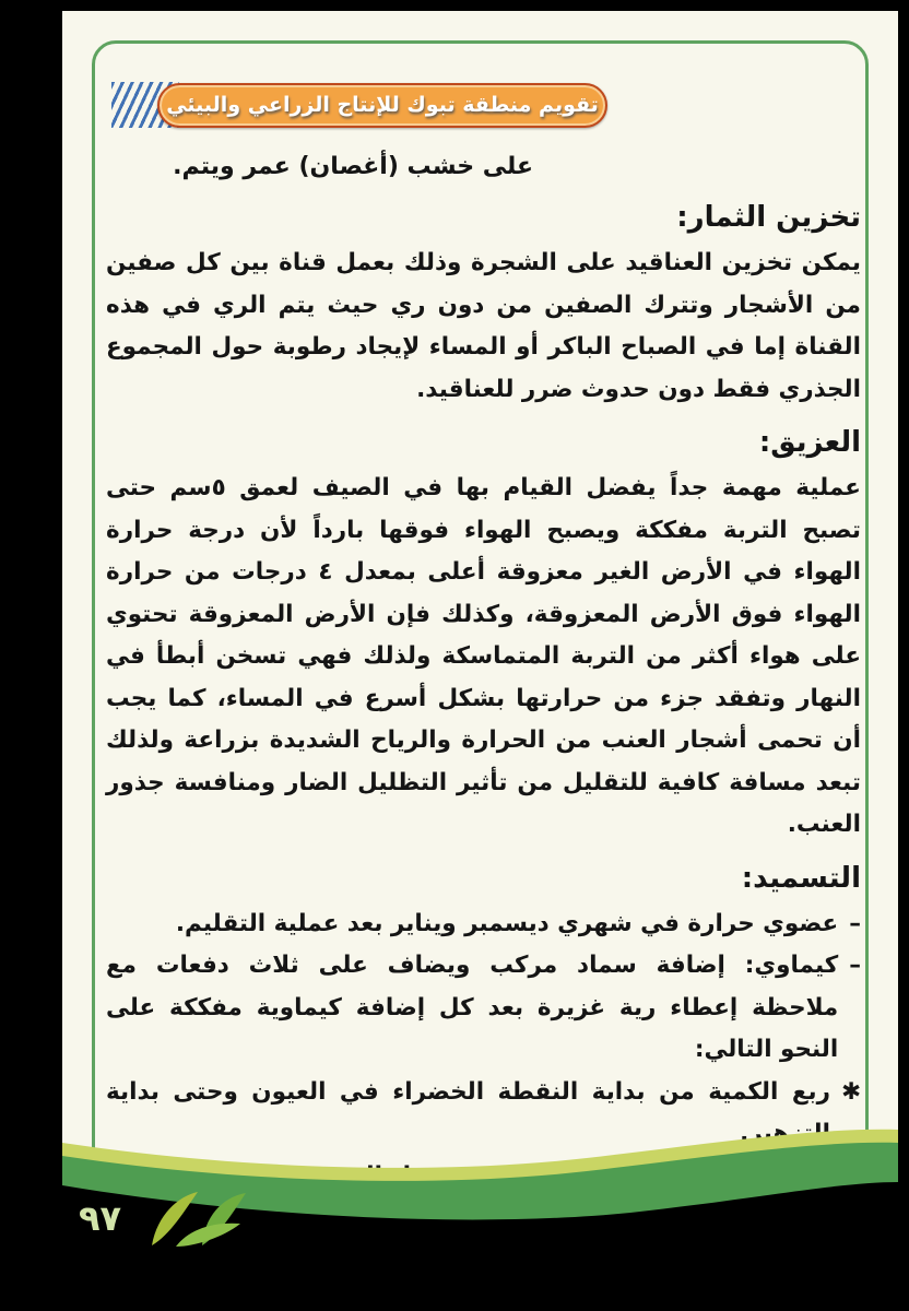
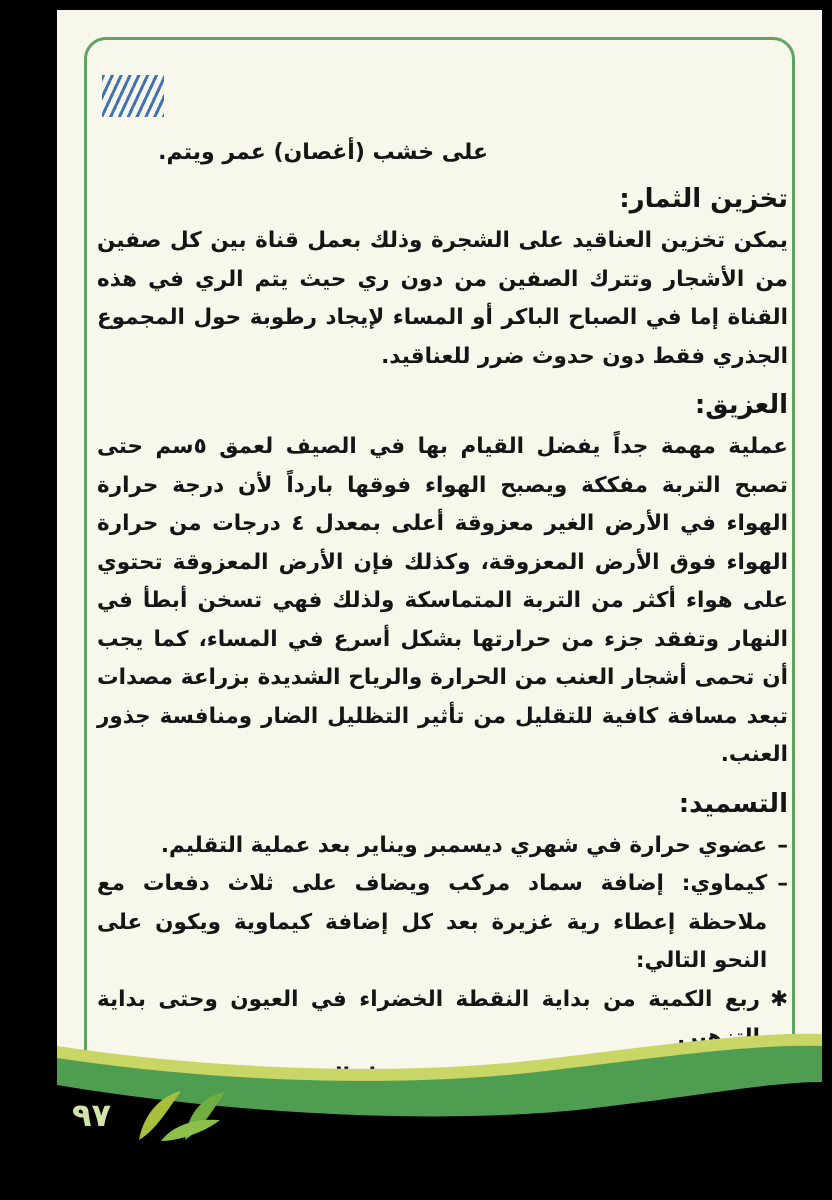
- تقويم منطقة تبوك للإنتاج الزراعي والبيئي
  على خشب (أغصان) عمر ويتم.
  تخزين الثمار:
  يمكن تخزين العناقيد على الشجرة وذلك بعمل قناة بين كل صفين من الأشجار وتترك الصفين من دون ري حيث يتم الري في هذه القناة إما في الصباح الباكر أو المساء لإيجاد رطوبة حول المجموع الجذري فقط دون حدوث ضرر للعناقيد.
  العزيق:
- عملية مهمة جداً يفضل القيام بها في الصيف لعمق ٥سم حتى تصبح التربة مفككة ويصبح الهواء فوقها بارداً لأن درجة حرارة الهواء في الأرض الغير معزوقة أعلى بمعدل ٤ درجات من حرارة الهواء فوق الأرض المعزوقة، وكذلك فإن الأرض المعزوقة تحتوي على هواء أكثر من التربة المتماسكة ولذلك فهي تسخن أبطأ في النهار وتفقد جزء من حرارتها بشكل أسرع في المساء، كما يجب أن تحمى أشجار العنب من الحرارة والرياح الشديدة بزراعة ولذلك تبعد مسافة كافية للتقليل من تأثير التظليل الضار ومنافسة جذور العنب.
+ عملية مهمة جداً يفضل القيام بها في الصيف لعمق ٥سم حتى تصبح التربة مفككة ويصبح الهواء فوقها بارداً لأن درجة حرارة الهواء في الأرض الغير معزوقة أعلى بمعدل ٤ درجات من حرارة الهواء فوق الأرض المعزوقة، وكذلك فإن الأرض المعزوقة تحتوي على هواء أكثر من التربة المتماسكة ولذلك فهي تسخن أبطأ في النهار وتفقد جزء من حرارتها بشكل أسرع في المساء، كما يجب أن تحمى أشجار العنب من الحرارة والرياح الشديدة بزراعة مصدات تبعد مسافة كافية للتقليل من تأثير التظليل الضار ومنافسة جذور العنب.
  التسميد:
  –
  عضوي حرارة في شهري ديسمبر ويناير بعد عملية التقليم.
  –
- كيماوي: إضافة سماد مركب ويضاف على ثلاث دفعات مع ملاحظة إعطاء رية غزيرة بعد كل إضافة كيماوية مفككة على النحو التالي:
+ كيماوي: إضافة سماد مركب ويضاف على ثلاث دفعات مع ملاحظة إعطاء رية غزيرة بعد كل إضافة كيماوية ويكون على النحو التالي:
  ✱
  ربع الكمية من بداية النقطة الخضراء في العيون وحتى بدايةزهير.
  ٩٧
